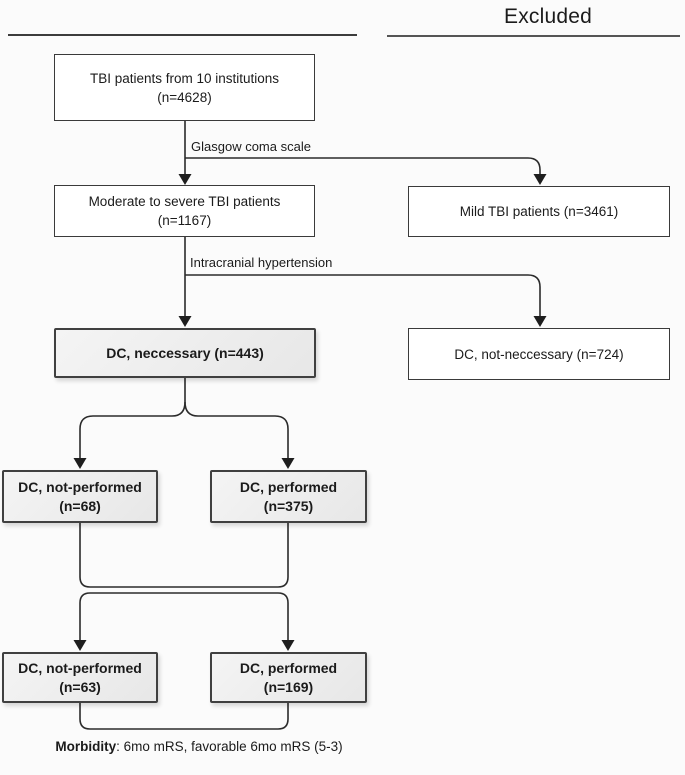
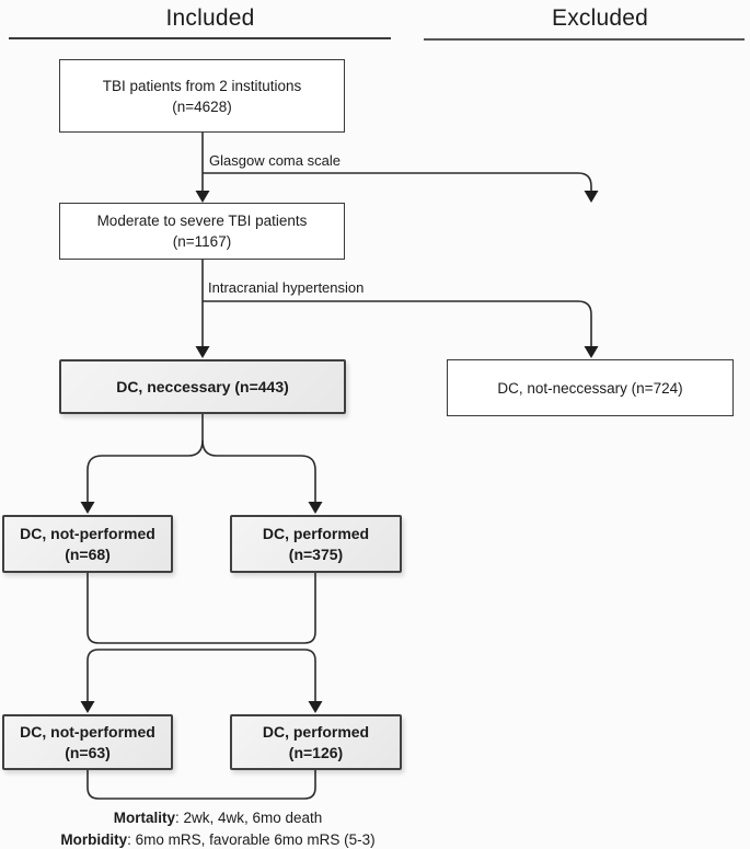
+ Included
  Excluded
  Glasgow coma scale
  Intracranial hypertension
- TBI patients from 10 institutions
+ TBI patients from 2 institutions
  (n=4628)
  Moderate to severe TBI patients
  (n=1167)
- Mild TBI patients (n=3461)
  DC, neccessary (n=443)
  DC, not-neccessary (n=724)
  DC, not-performed
  (n=68)
  DC, performed
  (n=375)
  DC, not-performed
  (n=63)
  DC, performed
- (n=169)
+ (n=126)
+ Mortality: 2wk, 4wk, 6mo death
  Morbidity: 6mo mRS, favorable 6mo mRS (5-3)
